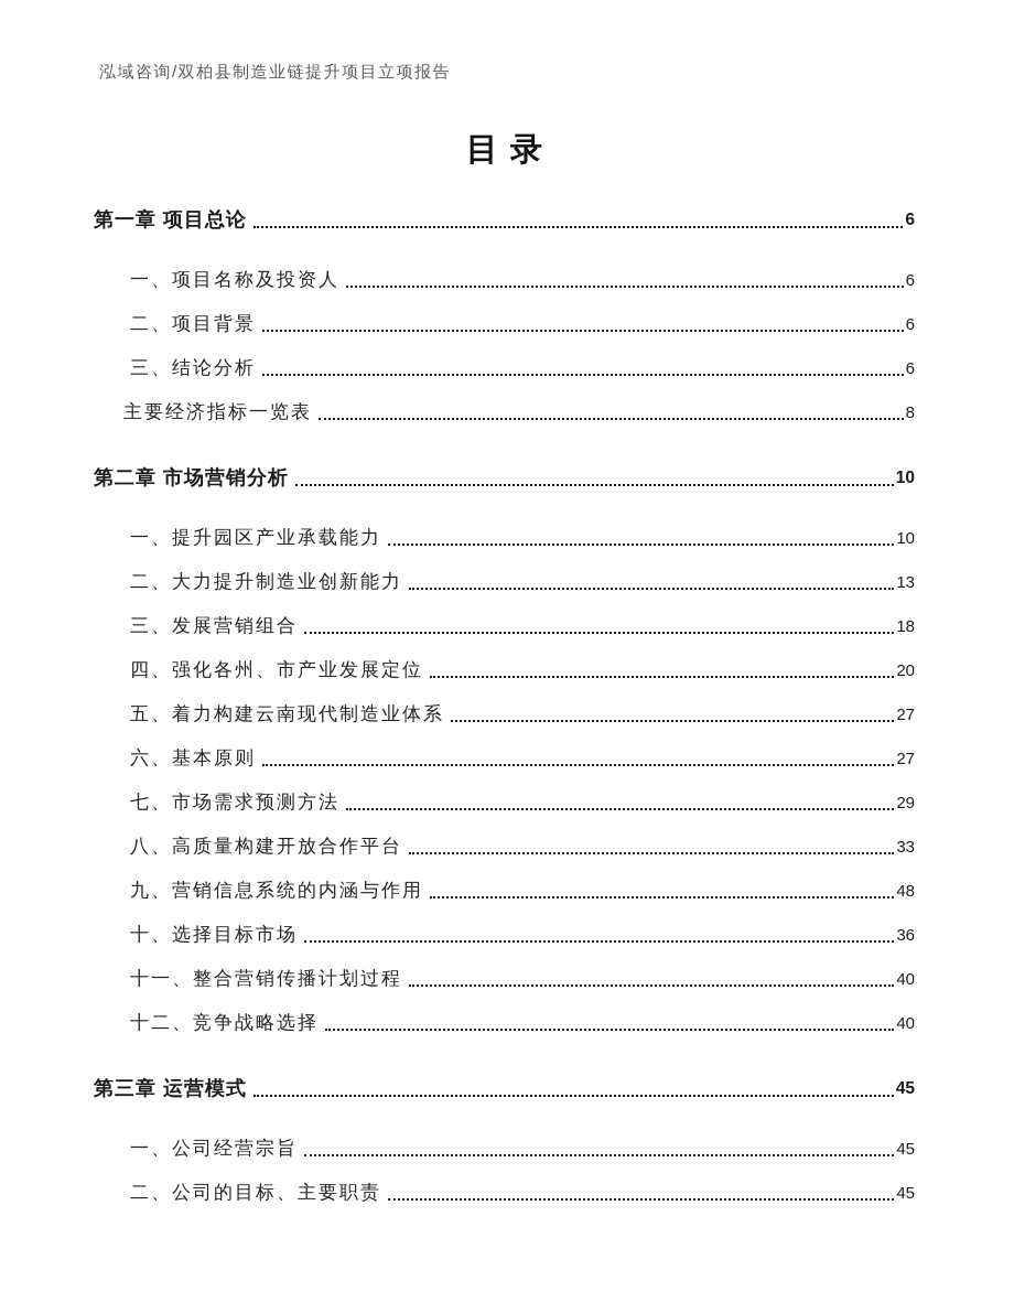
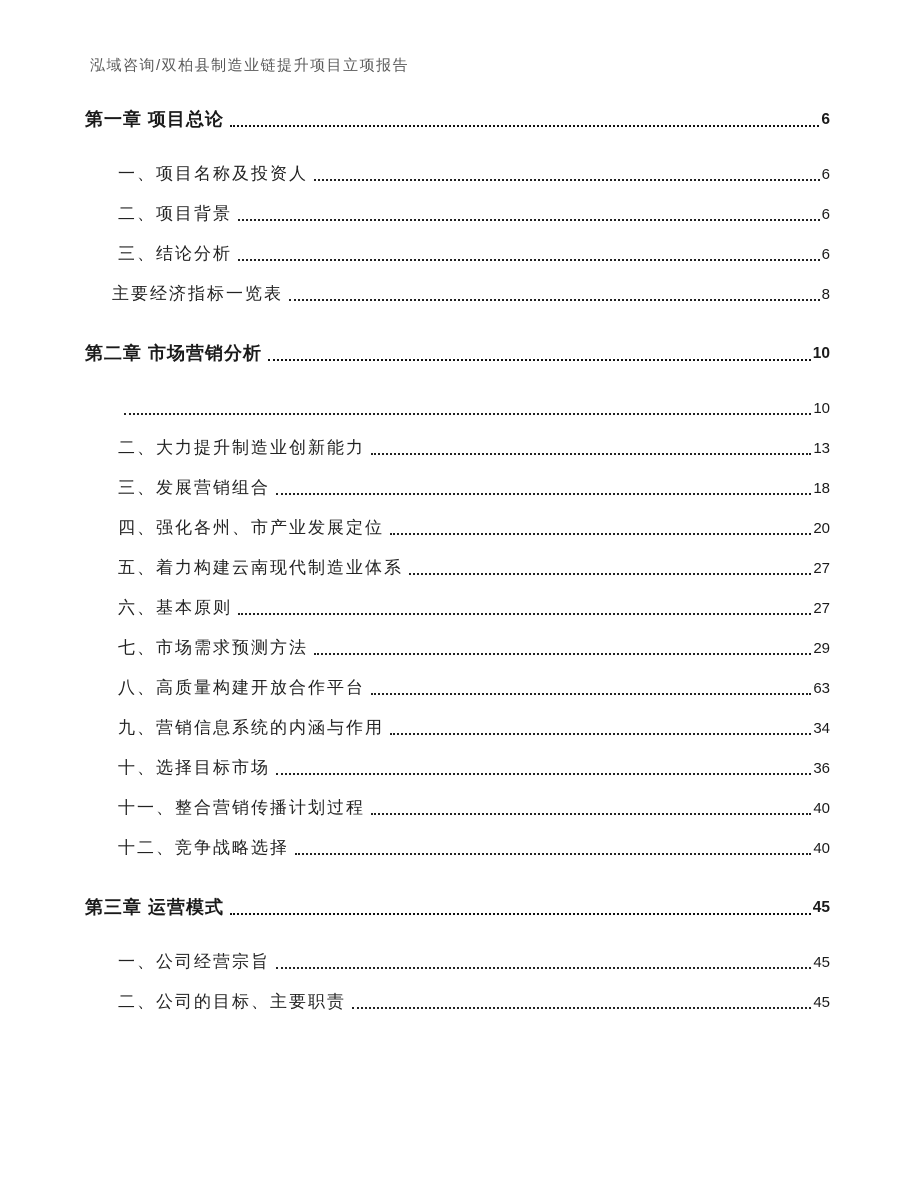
  泓域咨询/双柏县制造业链提升项目立项报告
- 目录
  第一章 项目总论
  6
  一、项目名称及投资人
  6
  二、项目背景
  6
  三、结论分析
  6
  主要经济指标一览表
  8
  第二章 市场营销分析
  10
- 一、提升园区产业承载能力
  10
  二、大力提升制造业创新能力
  13
  三、发展营销组合
  18
  四、强化各州、市产业发展定位
  20
  五、着力构建云南现代制造业体系
  27
  六、基本原则
  27
  七、市场需求预测方法
  29
  八、高质量构建开放合作平台
- 33
+ 63
  九、营销信息系统的内涵与作用
- 48
+ 34
  十、选择目标市场
  36
  十一、整合营销传播计划过程
  40
  十二、竞争战略选择
  40
  第三章 运营模式
  45
  一、公司经营宗旨
  45
  二、公司的目标、主要职责
  45
